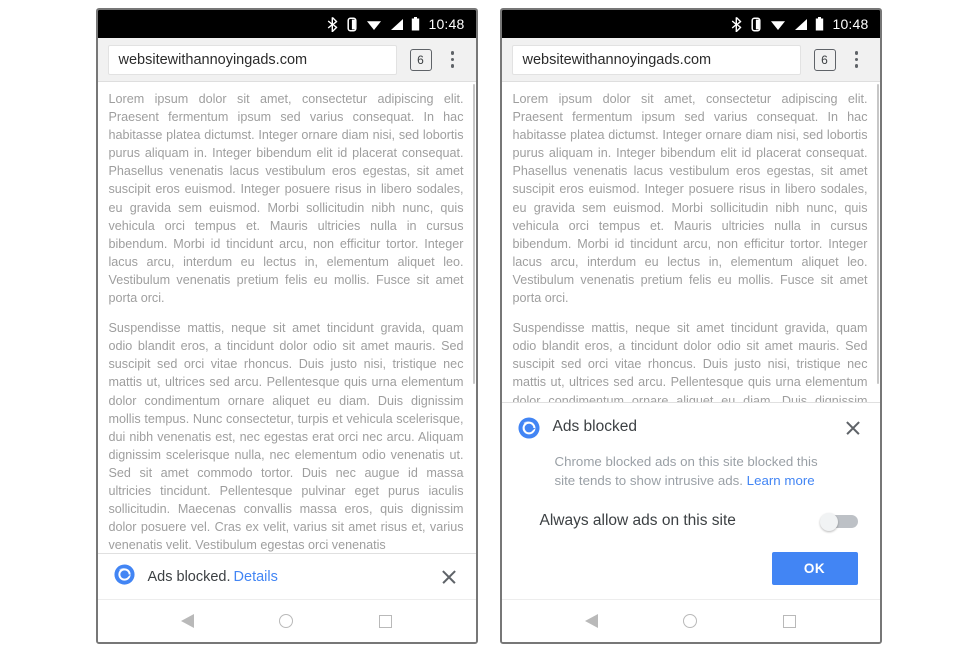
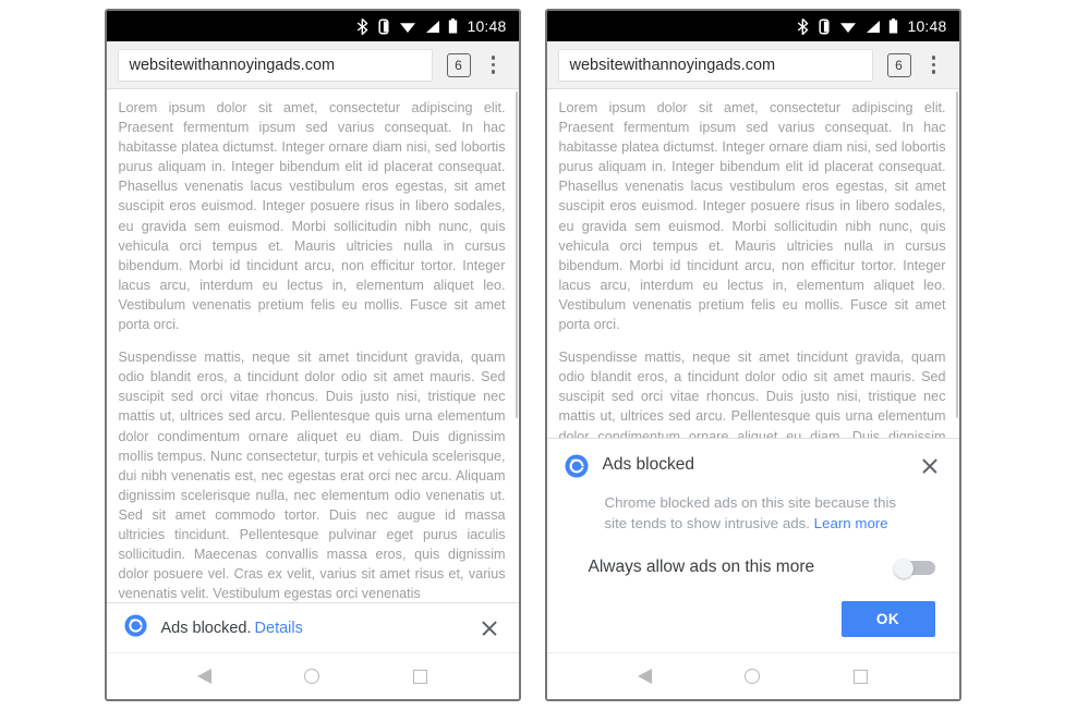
  10:48
  websitewithannoyingads.com
  6
  Lorem ipsum dolor sit amet, consectetur adipiscing elit. Praesent fermentum ipsum sed varius consequat. In hac habitasse platea dictumst. Integer ornare diam nisi, sed lobortis purus aliquam in. Integer bibendum elit id placerat consequat. Phasellus venenatis lacus vestibulum eros egestas, sit amet suscipit eros euismod. Integer posuere risus in libero sodales, eu gravida sem euismod. Morbi sollicitudin nibh nunc, quis vehicula orci tempus et. Mauris ultricies nulla in cursus bibendum. Morbi id tincidunt arcu, non efficitur tortor. Integer lacus arcu, interdum eu lectus in, elementum aliquet leo. Vestibulum venenatis pretium felis eu mollis. Fusce sit amet porta orci.
  Suspendisse mattis, neque sit amet tincidunt gravida, quam odio blandit eros, a tincidunt dolor odio sit amet mauris. Sed suscipit sed orci vitae rhoncus. Duis justo nisi, tristique nec mattis ut, ultrices sed arcu. Pellentesque quis urna elementum dolor condimentum ornare aliquet eu diam. Duis dignissim mollis tempus. Nunc consectetur, turpis et vehicula scelerisque, dui nibh venenatis est, nec egestas erat orci nec arcu. Aliquam dignissim scelerisque nulla, nec elementum odio venenatis ut. Sed sit amet commodo tortor. Duis nec augue id massa ultricies tincidunt. Pellentesque pulvinar eget purus iaculis sollicitudin. Maecenas convallis massa eros, quis dignissim dolor posuere vel. Cras ex velit, varius sit amet risus et, varius venenatis velit. Vestibulum egestas orci venenatis
  Ads blocked. Details
  10:48
  websitewithannoyingads.com
  6
  Lorem ipsum dolor sit amet, consectetur adipiscing elit. Praesent fermentum ipsum sed varius consequat. In hac habitasse platea dictumst. Integer ornare diam nisi, sed lobortis purus aliquam in. Integer bibendum elit id placerat consequat. Phasellus venenatis lacus vestibulum eros egestas, sit amet suscipit eros euismod. Integer posuere risus in libero sodales, eu gravida sem euismod. Morbi sollicitudin nibh nunc, quis vehicula orci tempus et. Mauris ultricies nulla in cursus bibendum. Morbi id tincidunt arcu, non efficitur tortor. Integer lacus arcu, interdum eu lectus in, elementum aliquet leo. Vestibulum venenatis pretium felis eu mollis. Fusce sit amet porta orci.
  Ads blocked
- Chrome blocked ads on this site blocked this site tends to show intrusive ads. Learn more
+ Chrome blocked ads on this site because this site tends to show intrusive ads. Learn more
- Always allow ads on this site
+ Always allow ads on this more
  OK
